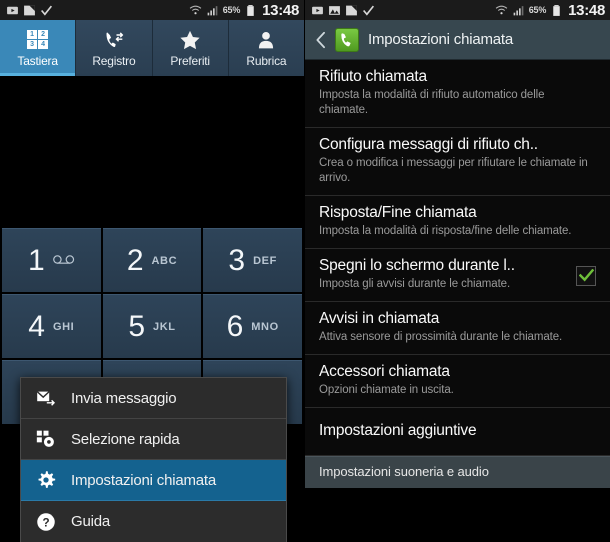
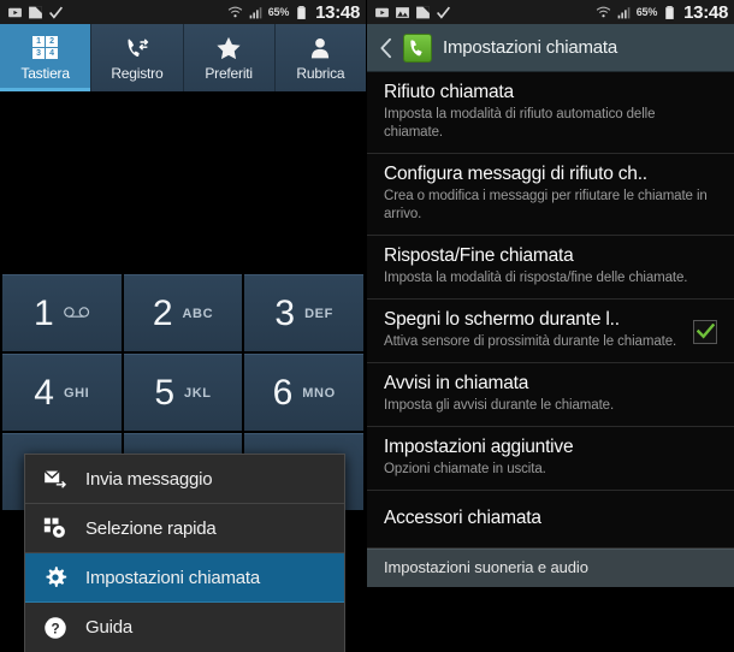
  65%
  13:48
  Tastiera
  Registro
  Preferiti
  Rubrica
  1
  2
  ABC
  3
  DEF
  4
  GHI
  5
  JKL
  6
  MNO
  Invia messaggio
  Selezione rapida
  Impostazioni chiamata
  ?
  Guida
  65%
  13:48
  Impostazioni chiamata
  Rifiuto chiamata
  Imposta la modalità di rifiuto automatico delle chiamate.
  Configura messaggi di rifiuto ch..
  Crea o modifica i messaggi per rifiutare le chiamate in arrivo.
  Risposta/Fine chiamata
  Imposta la modalità di risposta/fine delle chiamate.
  Spegni lo schermo durante l..
- Imposta gli avvisi durante le chiamate.
+ Attiva sensore di prossimità durante le chiamate.
  Avvisi in chiamata
- Attiva sensore di prossimità durante le chiamate.
+ Imposta gli avvisi durante le chiamate.
- Accessori chiamata
+ Impostazioni aggiuntive
  Opzioni chiamate in uscita.
- Impostazioni aggiuntive
+ Accessori chiamata
  Impostazioni suoneria e audio
